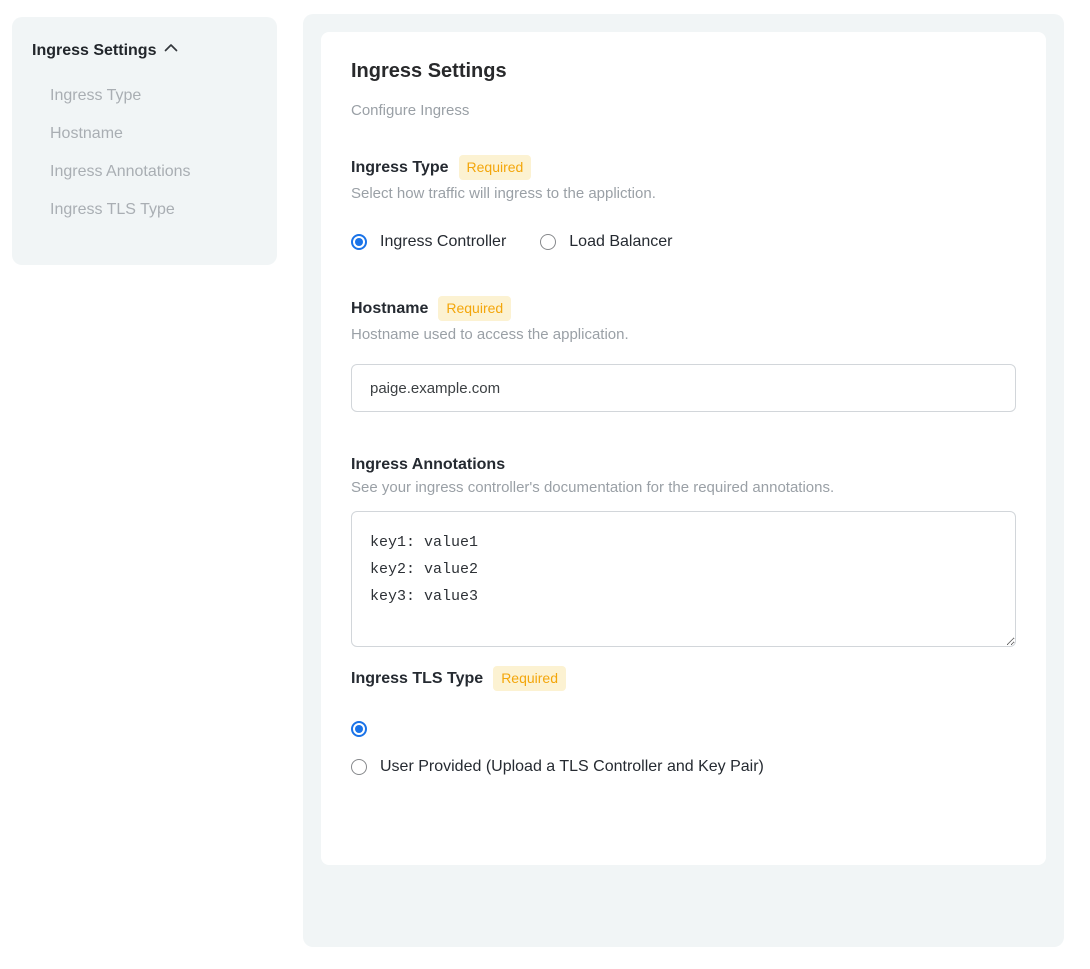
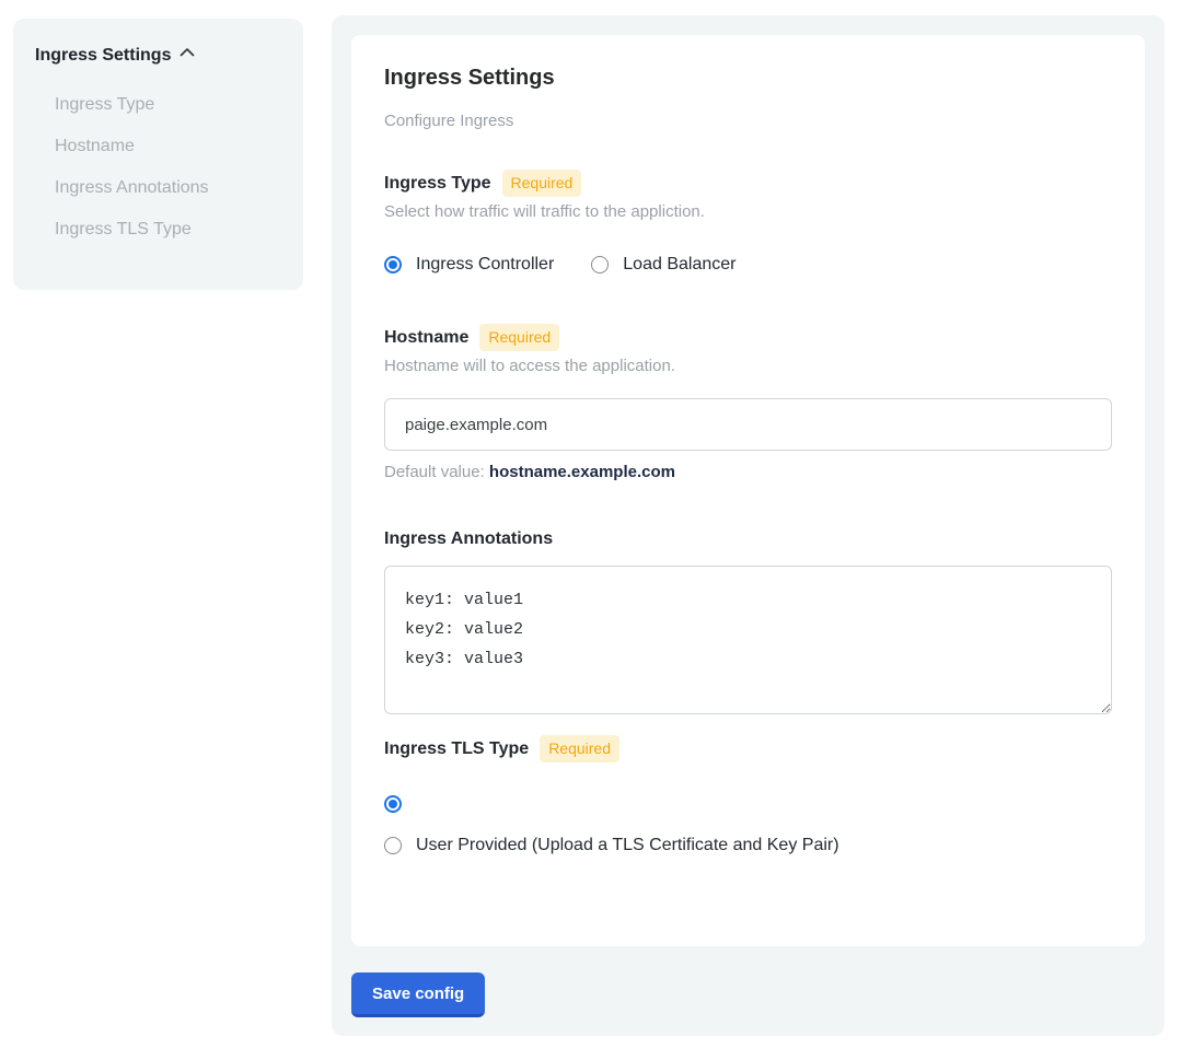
  Ingress Settings
  Ingress Type
  Hostname
  Ingress Annotations
  Ingress TLS Type
  Ingress Settings
  Configure Ingress
  Ingress Type
  Required
- Select how traffic will ingress to the appliction.
+ Select how traffic will traffic to the appliction.
  Ingress Controller
  Load Balancer
  Hostname
  Required
- Hostname used to access the application.
+ Hostname will to access the application.
  paige.example.com
+ Default value: hostname.example.com
  Ingress Annotations
- See your ingress controller's documentation for the required annotations.
  key1: value1
  key2: value2
  key3: value3
  Ingress TLS Type
  Required
- User Provided (Upload a TLS Controller and Key Pair)
+ User Provided (Upload a TLS Certificate and Key Pair)
+ Save config
